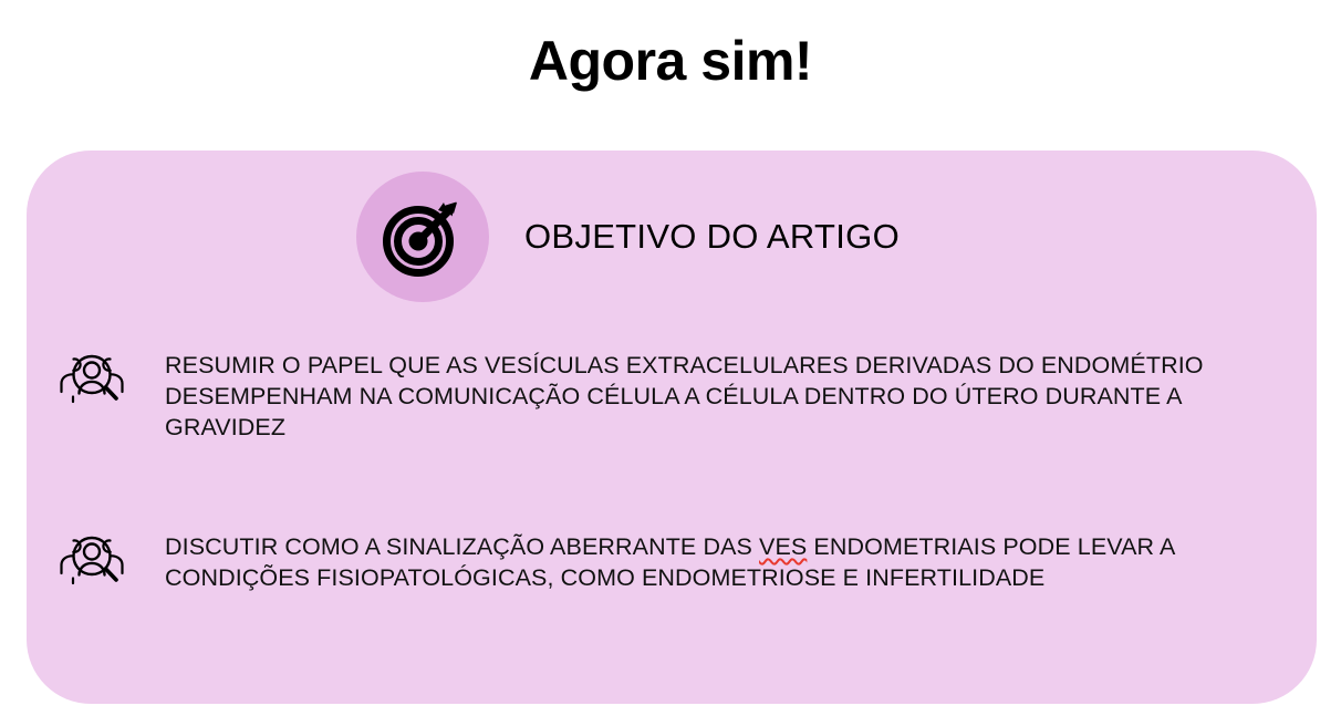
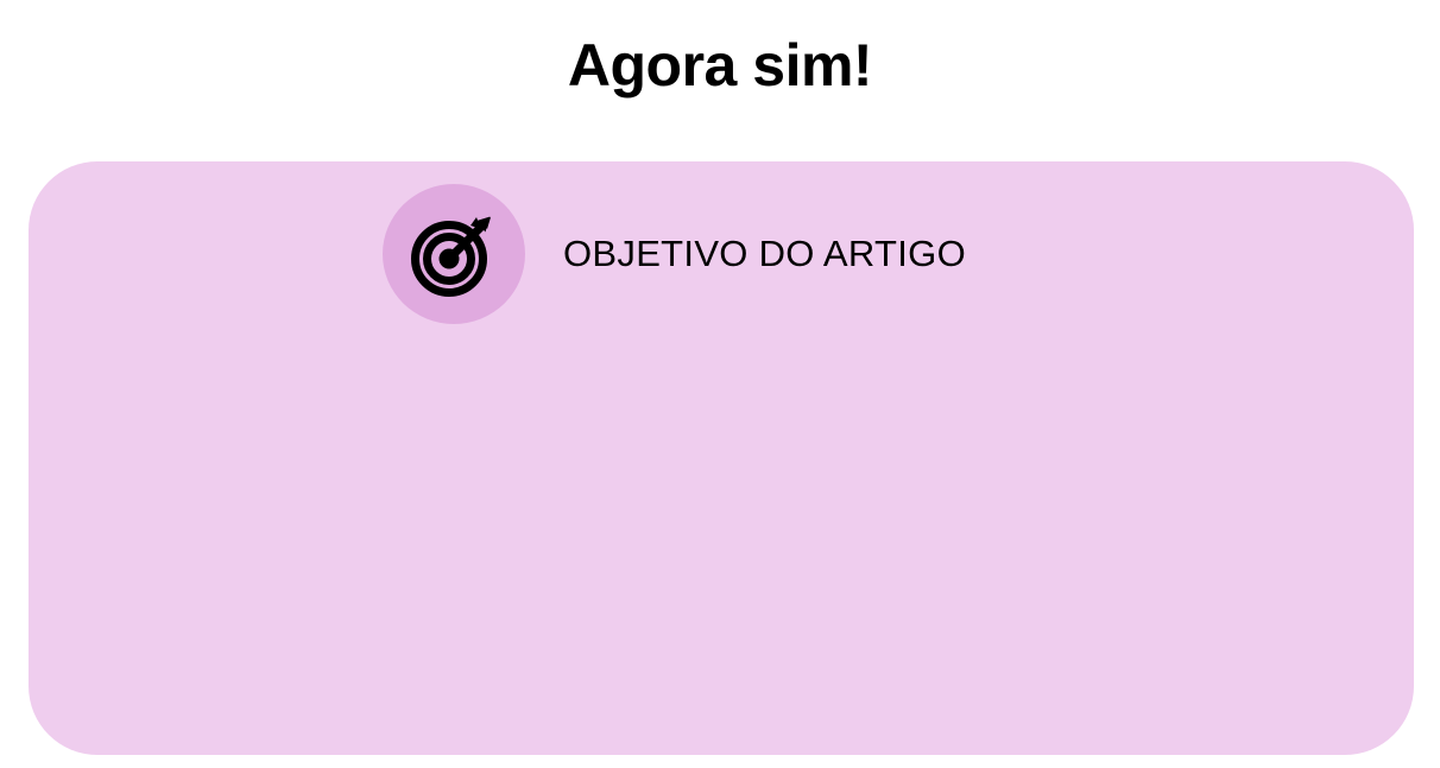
  Agora sim!
  OBJETIVO DO ARTIGO
- RESUMIR O PAPEL QUE AS VESÍCULAS EXTRACELULARES DERIVADAS DO ENDOMÉTRIO DESEMPENHAM NA COMUNICAÇÃO CÉLULA A CÉLULA DENTRO DO ÚTERO DURANTE A GRAVIDEZ
- DISCUTIR COMO A SINALIZAÇÃO ABERRANTE DAS VES ENDOMETRIAIS PODE LEVAR A CONDIÇÕES FISIOPATOLÓGICAS, COMO ENDOMETRIOSE E INFERTILIDADE
